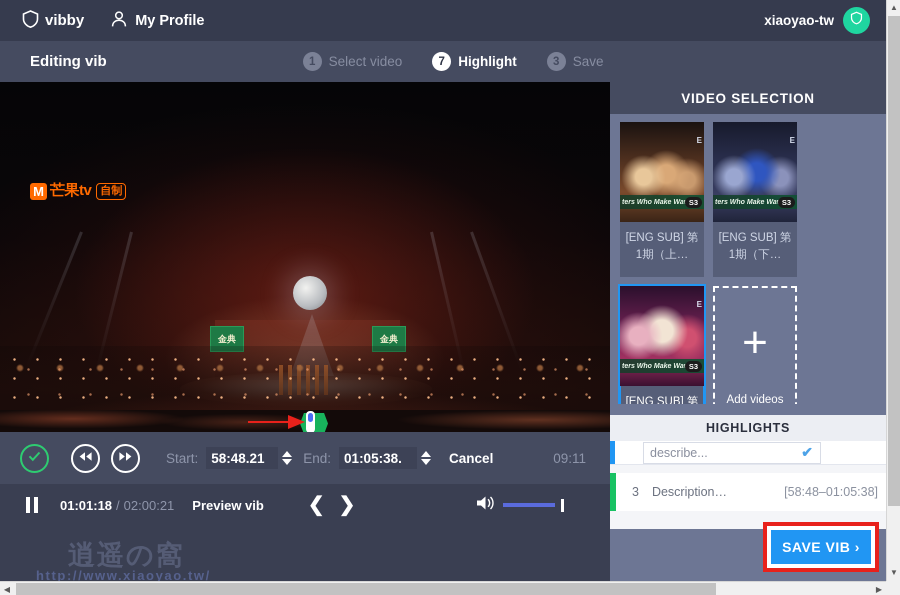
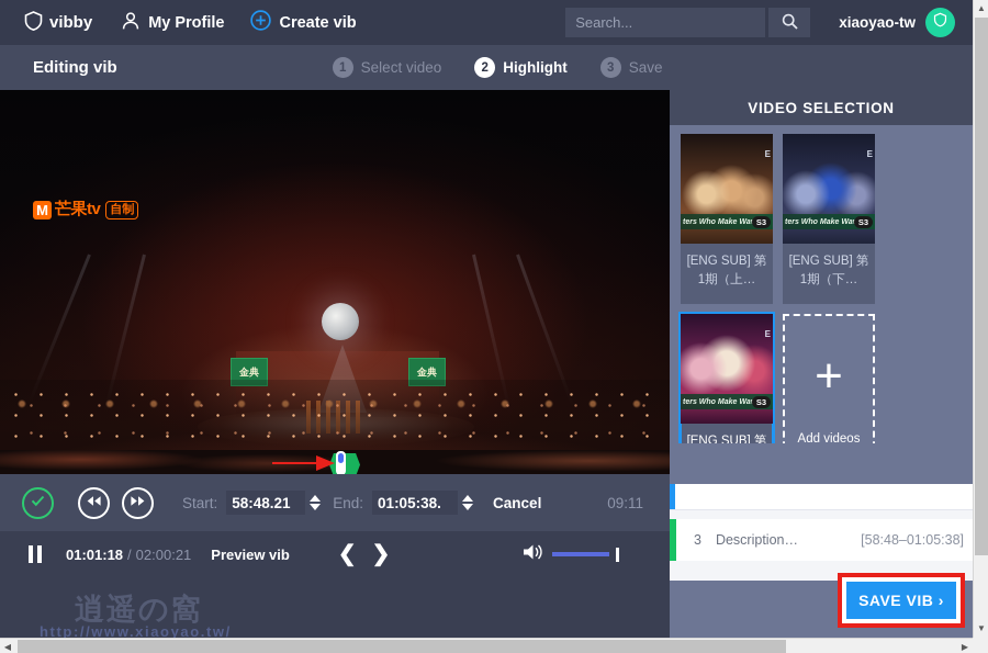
  vibby
  My Profile
+ Create vib
+ Search...
  xiaoyao-tw
  Editing vib
  1
  Select video
- 7
+ 2
  Highlight
  3
  Save
  金典
  金典
  M
  芒果tv
  自制
  Start:
  58:48.21
  End:
  01:05:38.
  Cancel
  09:11
  01:01:18
  /
  02:00:21
  Preview vib
  ❮
  ❯
  逍遥の窩
  http://www.xiaoyao.tw/
  VIDEO SELECTION
  E
  S3
  [ENG SUB] 第1期（上…
  E
  S3
  [ENG SUB] 第1期（下…
  E
  S3
  +
  Add videos
- HIGHLIGHTS
- describe...
- ✔
  3
  Description…
  [58:48–01:05:38]
  SAVE VIB ›
  ▲
  ▼
  ◀
  ▶
